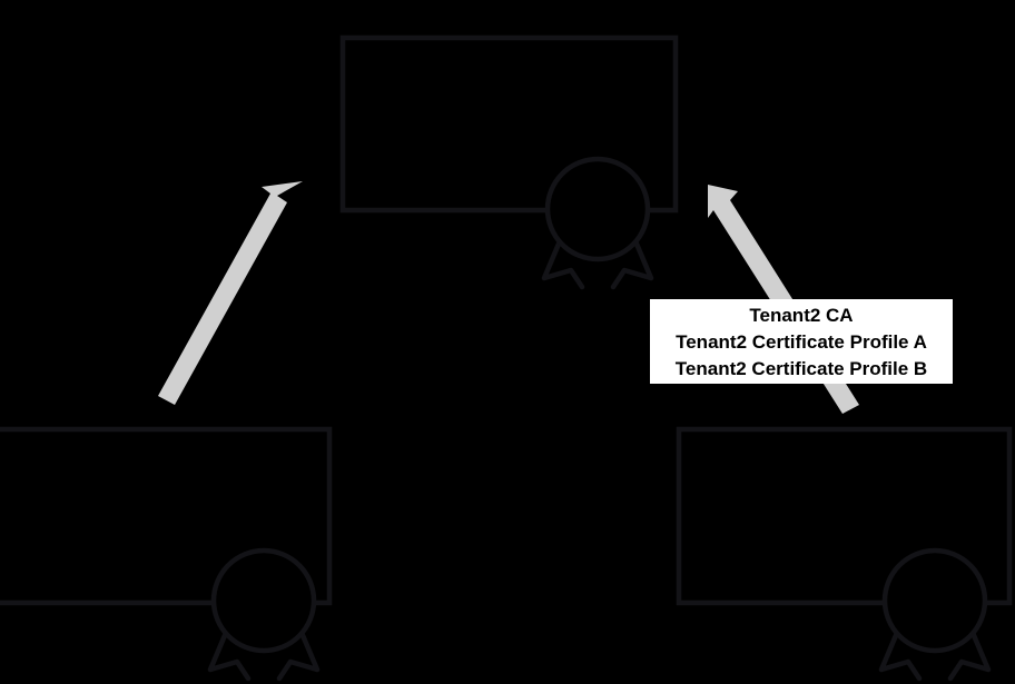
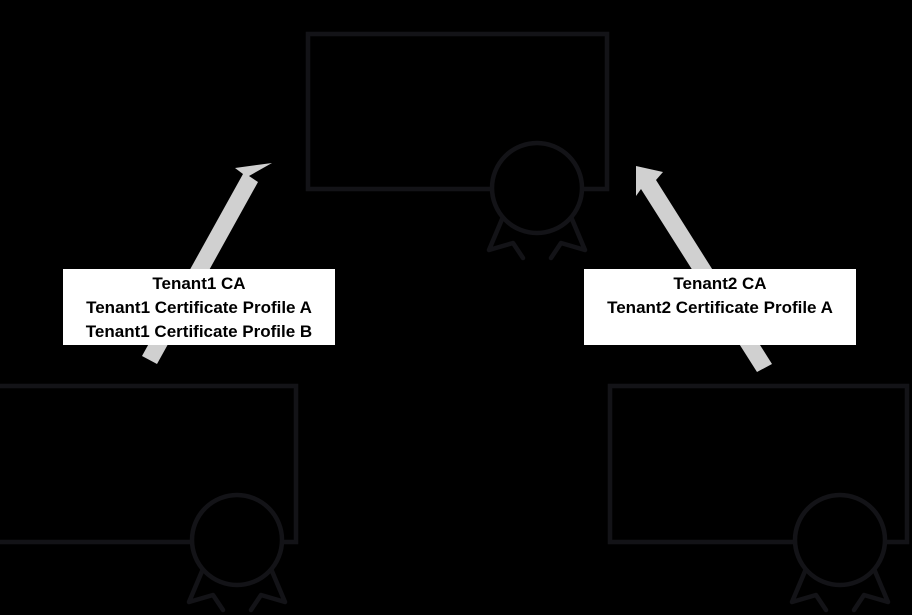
+ Tenant1 CA
+ Tenant1 Certificate Profile A
+ Tenant1 Certificate Profile B
  Tenant2 CA
  Tenant2 Certificate Profile A
- Tenant2 Certificate Profile B
